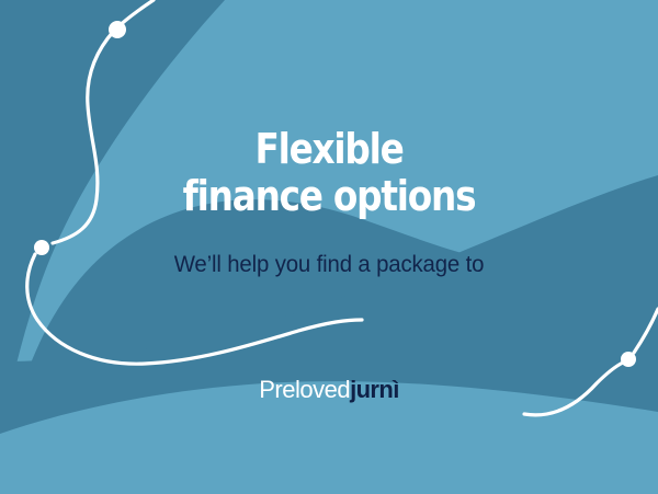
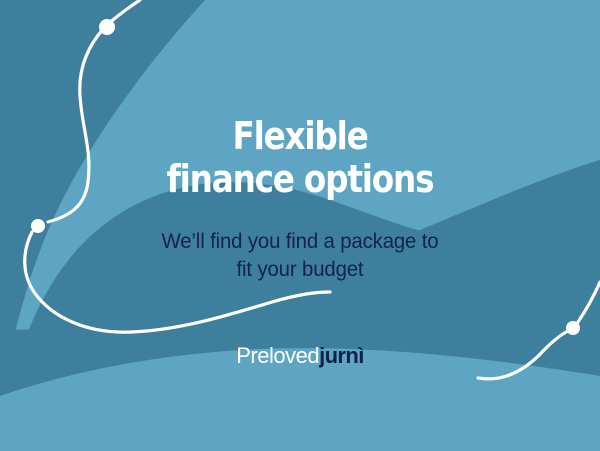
  Flexible
  finance options
- We’ll help you find a package to
+ We’ll find you find a package to
+ fit your budget
  Prelovedjurnì
